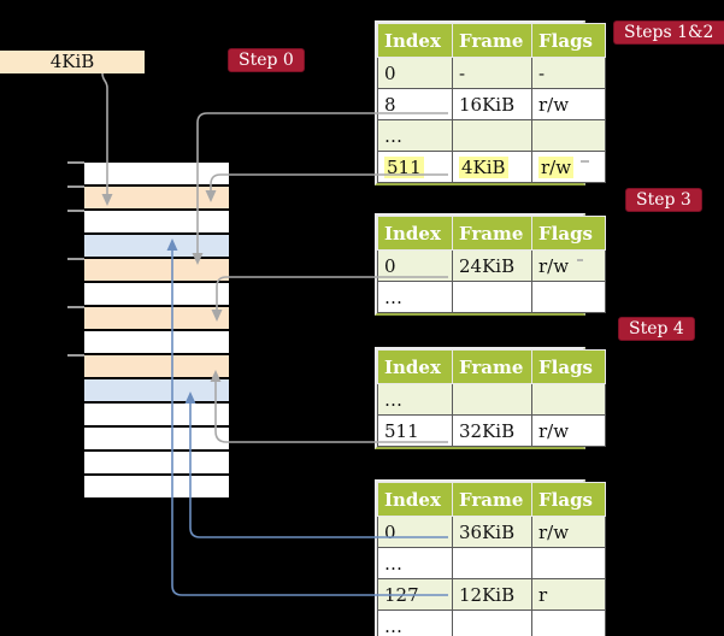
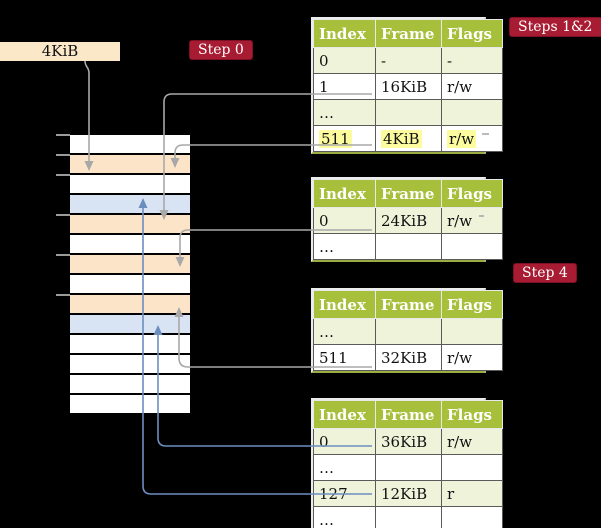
  4KiB
  Step 0
  Steps 1&2
- Step 3
  Step 4
  Index	Frame	Flags
  0	-	-
- 8	16KiB	r/w
+ 1	16KiB	r/w
  …
  511	4KiB	r/w
  Index	Frame	Flags
  0	24KiB	r/w
  …
  Index	Frame	Flags
  …
  511	32KiB	r/w
  Index	Frame	Flags
  0	36KiB	r/w
  …
  …
